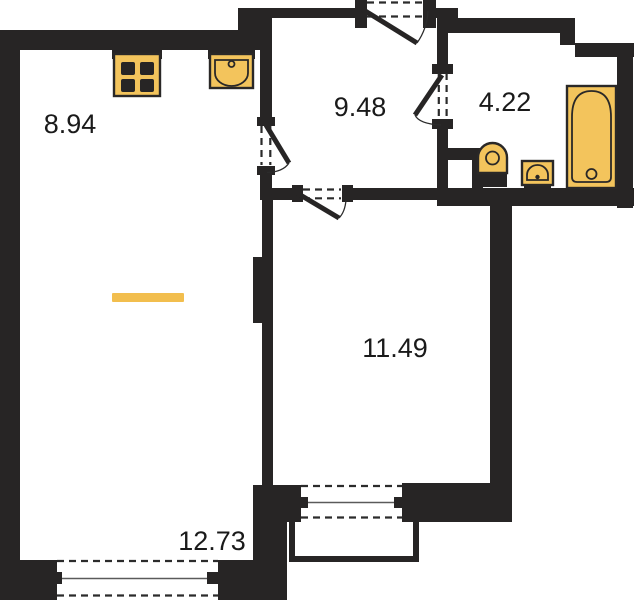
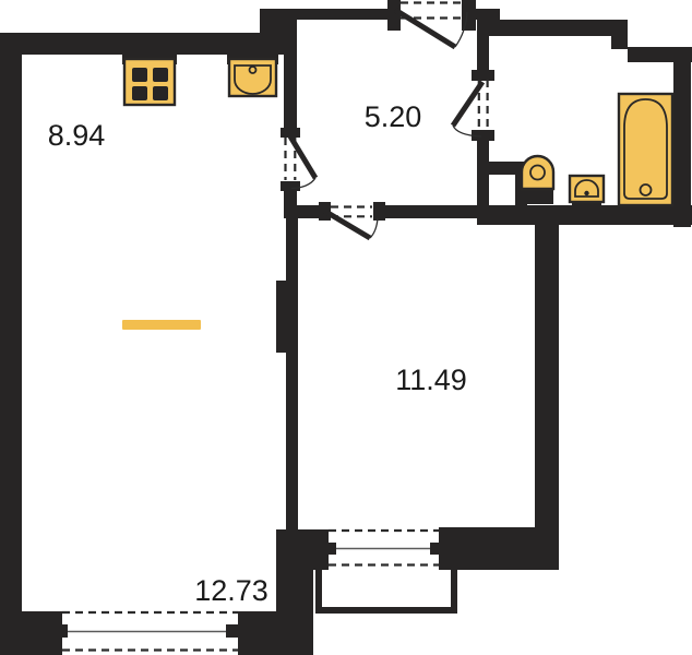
  8.94
- 9.48
+ 5.20
- 4.22
  11.49
  12.73
